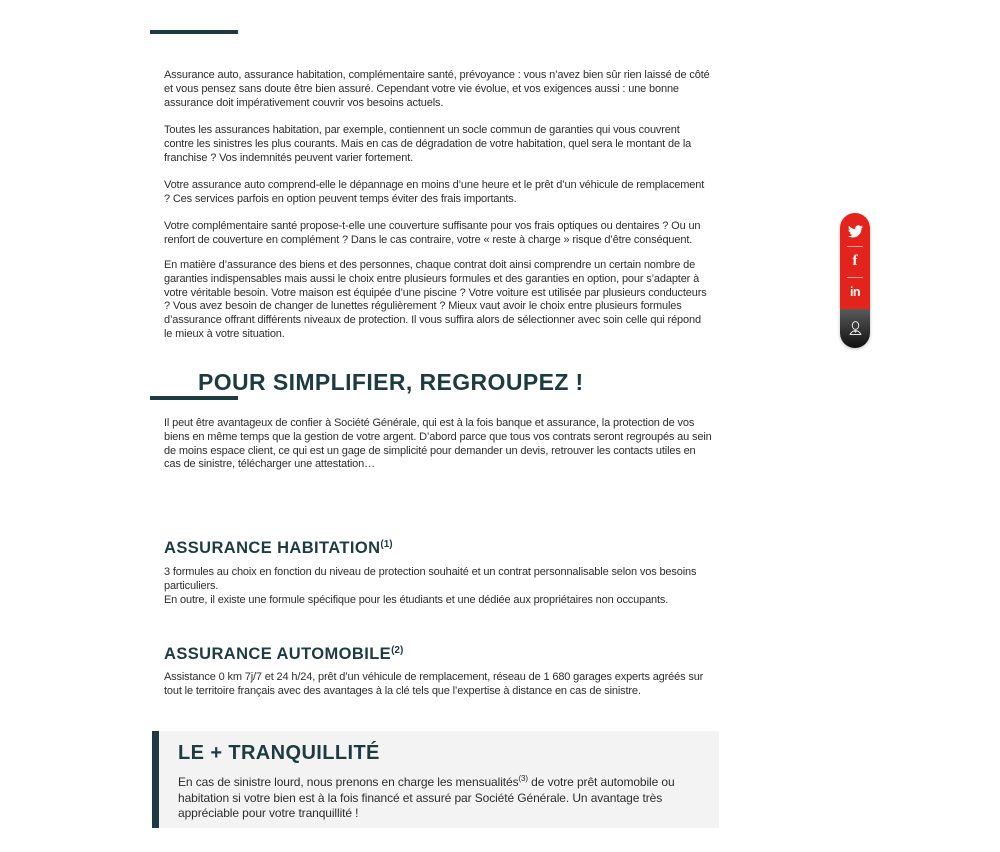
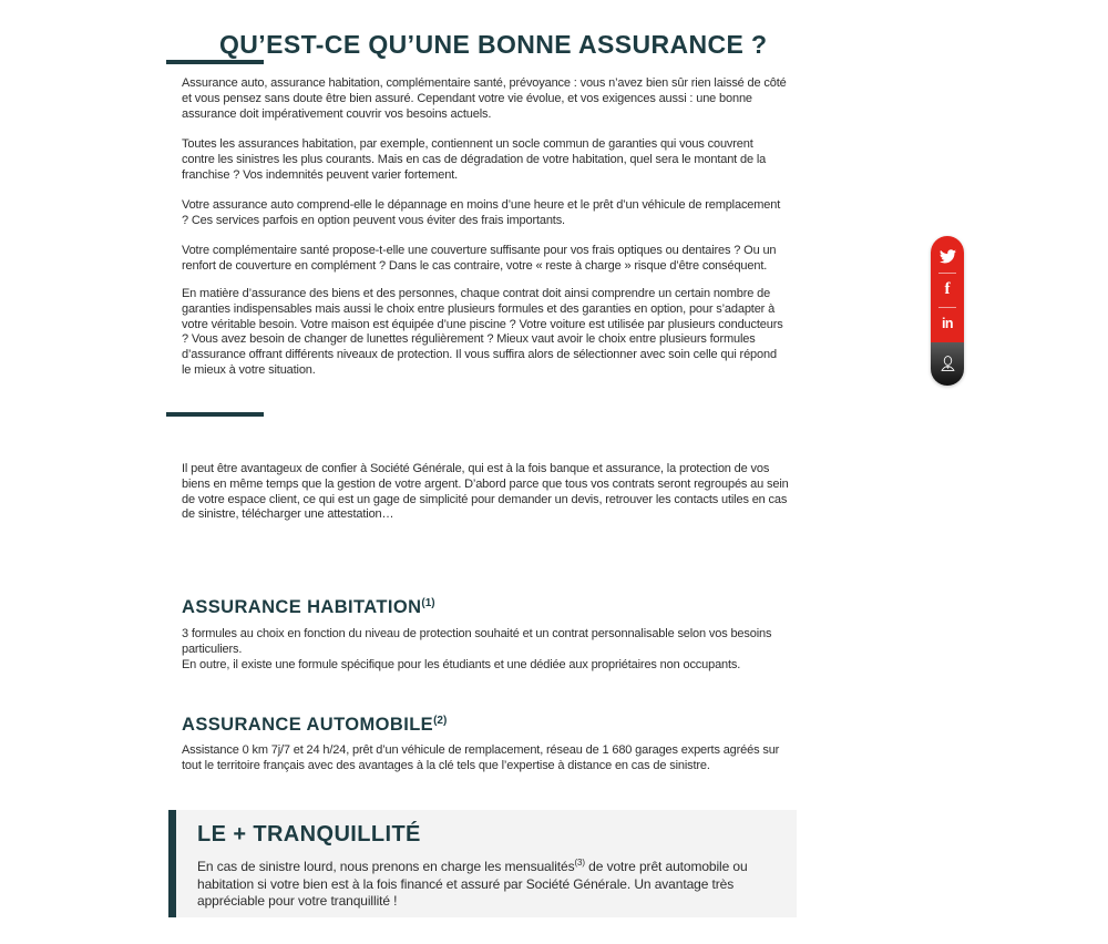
+ QU’EST-CE QU’UNE BONNE ASSURANCE ?
  Assurance auto, assurance habitation, complémentaire santé, prévoyance : vous n’avez bien sûr rien laissé de côté et vous pensez sans doute être bien assuré. Cependant votre vie évolue, et vos exigences aussi : une bonne assurance doit impérativement couvrir vos besoins actuels.
  Toutes les assurances habitation, par exemple, contiennent un socle commun de garanties qui vous couvrent contre les sinistres les plus courants. Mais en cas de dégradation de votre habitation, quel sera le montant de la franchise ? Vos indemnités peuvent varier fortement.
- Votre assurance auto comprend-elle le dépannage en moins d’une heure et le prêt d’un véhicule de remplacement ? Ces services parfois en option peuvent temps éviter des frais importants.
+ Votre assurance auto comprend-elle le dépannage en moins d’une heure et le prêt d’un véhicule de remplacement ? Ces services parfois en option peuvent vous éviter des frais importants.
  Votre complémentaire santé propose-t-elle une couverture suffisante pour vos frais optiques ou dentaires ? Ou un renfort de couverture en complément ? Dans le cas contraire, votre « reste à charge » risque d’être conséquent.
  En matière d’assurance des biens et des personnes, chaque contrat doit ainsi comprendre un certain nombre de garanties indispensables mais aussi le choix entre plusieurs formules et des garanties en option, pour s’adapter à votre véritable besoin. Votre maison est équipée d’une piscine ? Votre voiture est utilisée par plusieurs conducteurs ? Vous avez besoin de changer de lunettes régulièrement ? Mieux vaut avoir le choix entre plusieurs formules d’assurance offrant différents niveaux de protection. Il vous suffira alors de sélectionner avec soin celle qui répond le mieux à votre situation.
- POUR SIMPLIFIER, REGROUPEZ !
- Il peut être avantageux de confier à Société Générale, qui est à la fois banque et assurance, la protection de vos biens en même temps que la gestion de votre argent. D’abord parce que tous vos contrats seront regroupés au sein de moins espace client, ce qui est un gage de simplicité pour demander un devis, retrouver les contacts utiles en cas de sinistre, télécharger une attestation…
+ Il peut être avantageux de confier à Société Générale, qui est à la fois banque et assurance, la protection de vos biens en même temps que la gestion de votre argent. D’abord parce que tous vos contrats seront regroupés au sein de votre espace client, ce qui est un gage de simplicité pour demander un devis, retrouver les contacts utiles en cas de sinistre, télécharger une attestation…
  ASSURANCE HABITATION(1)
  3 formules au choix en fonction du niveau de protection souhaité et un contrat personnalisable selon vos besoins particuliers.
  En outre, il existe une formule spécifique pour les étudiants et une dédiée aux propriétaires non occupants.
  ASSURANCE AUTOMOBILE(2)
  Assistance 0 km 7j/7 et 24 h/24, prêt d’un véhicule de remplacement, réseau de 1 680 garages experts agréés sur tout le territoire français avec des avantages à la clé tels que l’expertise à distance en cas de sinistre.
  LE + TRANQUILLITÉ
  En cas de sinistre lourd, nous prenons en charge les mensualités(3) de votre prêt automobile ou habitation si votre bien est à la fois financé et assuré par Société Générale. Un avantage très appréciable pour votre tranquillité !
  f
  in
